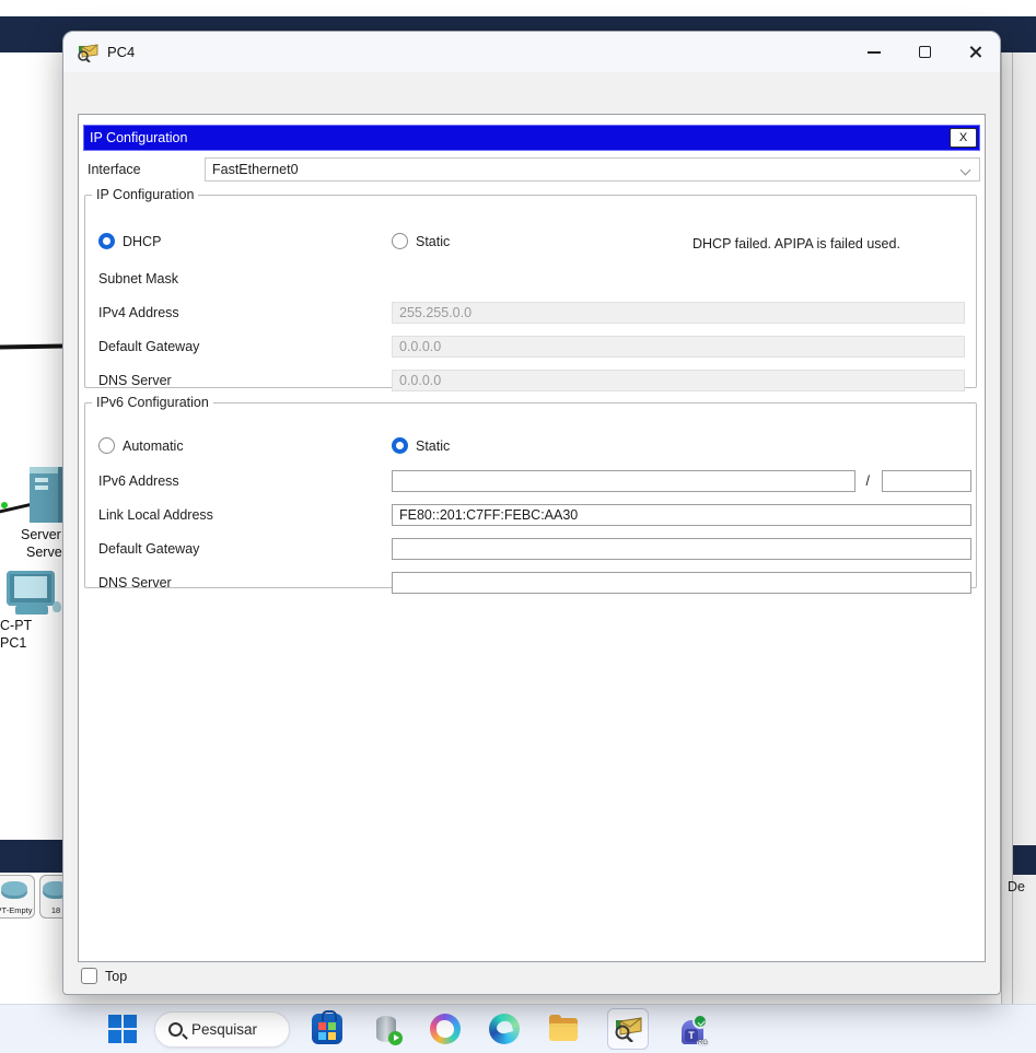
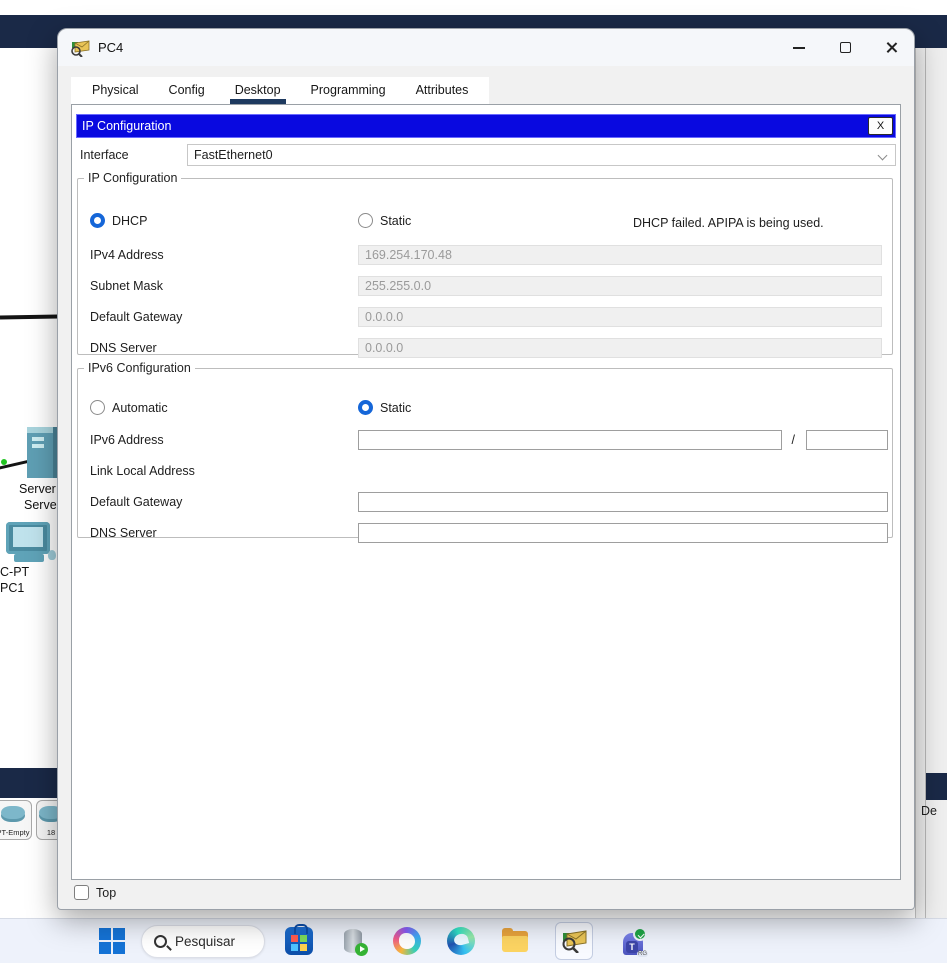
  Server
  Serve
  C-PT
  PC1
  T-Empty
  18
  De
  PC4
+ Physical
+ Config
+ Desktop
+ Programming
+ Attributes
  IP Configuration
  X
  Interface
  FastEthernet0
  IP Configuration
  DHCP
  Static
- DHCP failed. APIPA is failed used.
+ DHCP failed. APIPA is being used.
- Subnet Mask
+ IPv4 Address
+ 169.254.170.48
- IPv4 Address
+ Subnet Mask
  255.255.0.0
  Default Gateway
  0.0.0.0
  DNS Server
  0.0.0.0
  IPv6 Configuration
  Automatic
  Static
  IPv6 Address
  /
  Link Local Address
- FE80::201:C7FF:FEBC:AA30
  Default Gateway
  DNS Server
  Top
  Pesquisar
